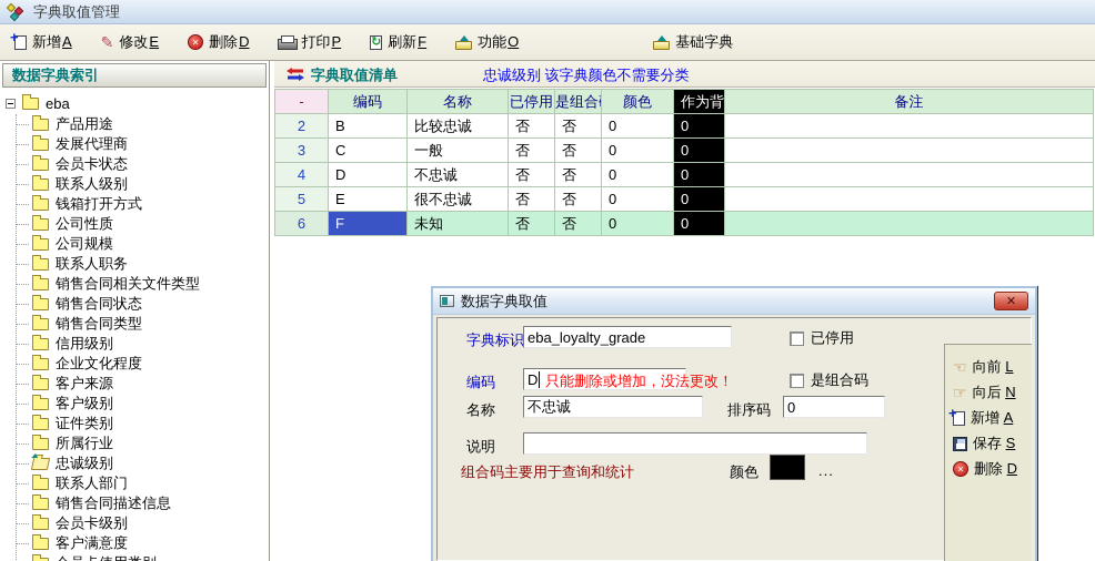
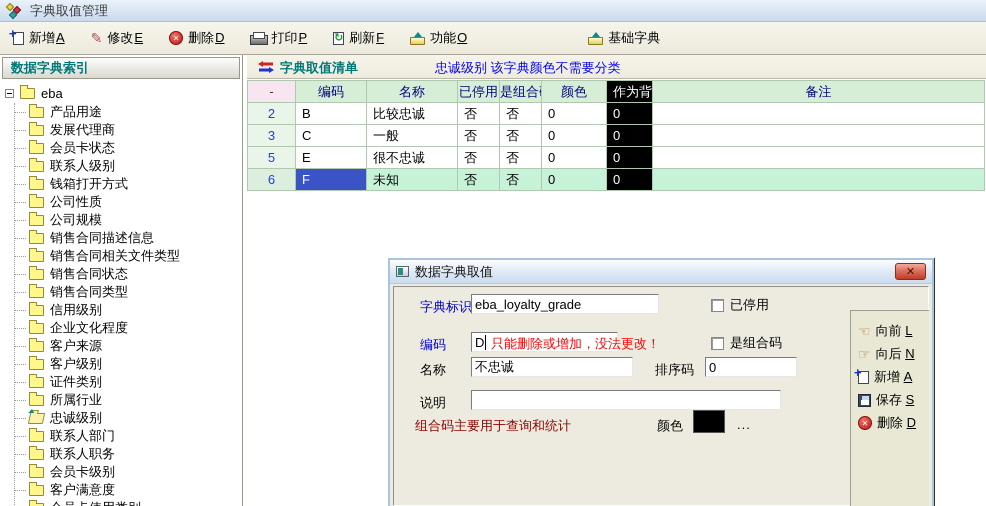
  字典取值管理
  新增A
  ✎
  修改E
  ✕
  删除D
  打印P
  刷新F
  功能O
  基础字典
  数据字典索引
  eba
  产品用途
  发展代理商
  会员卡状态
  联系人级别
  钱箱打开方式
  公司性质
  公司规模
- 联系人职务
+ 销售合同描述信息
  销售合同相关文件类型
  销售合同状态
  销售合同类型
  信用级别
  企业文化程度
  客户来源
  客户级别
  证件类别
  所属行业
  忠诚级别
  联系人部门
- 销售合同描述信息
+ 联系人职务
  会员卡级别
  客户满意度
  字典取值清单
  忠诚级别 该字典颜色不需要分类
  -	编码	名称	已停用	是组合	颜色	作为背	备注
  2	B	比较忠诚	否	否	0	0
  3	C	一般	否	否	0	0
- 4	D	不忠诚	否	否	0	0
  5	E	很不忠诚	否	否	0	0
  6	F	未知	否	否	0	0
  数据字典取值
  ✕
  字典标识
  eba_loyalty_grade
  已停用
  编码
  D
  只能删除或增加，没法更改！
  是组合码
  名称
  不忠诚
  排序码
  0
  说明
  组合码主要用于查询和统计
  颜色
  ...
  ☜
  向前 L
  ☞
  向后 N
  新增 A
  保存 S
  ✕
  删除 D
